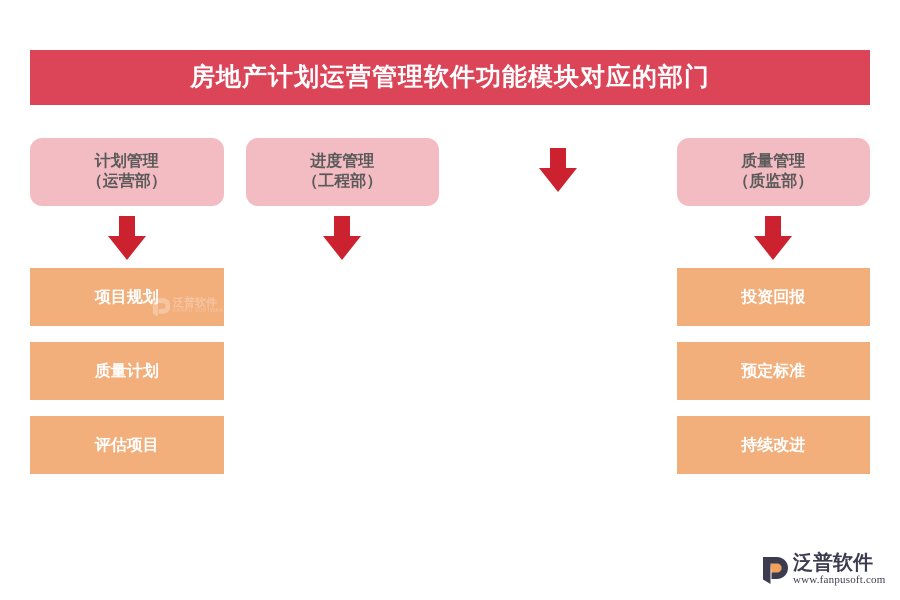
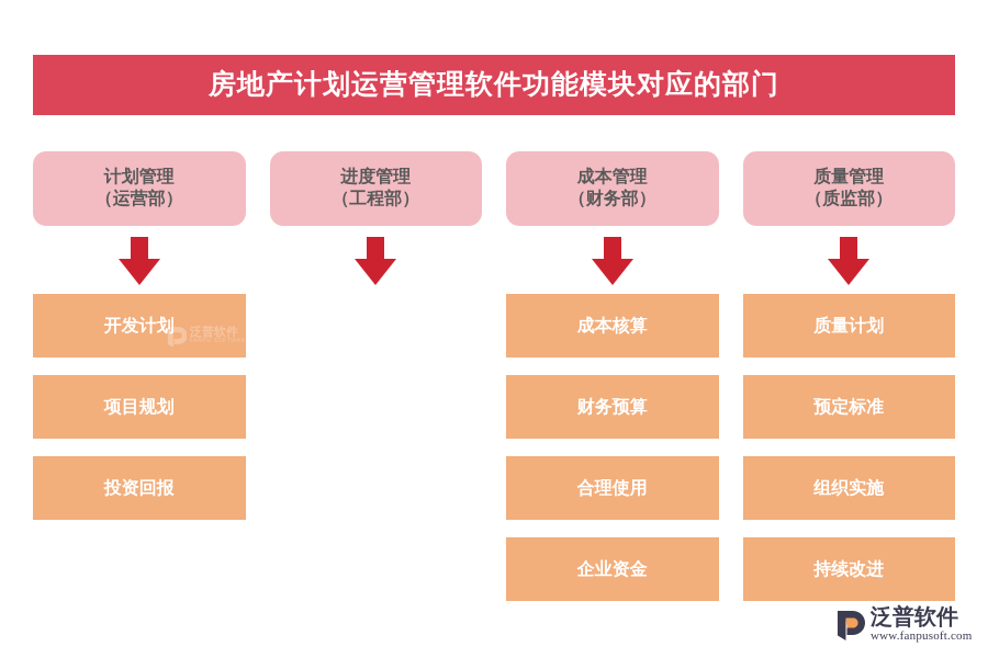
  房地产计划运营管理软件功能模块对应的部门
  计划管理
  （运营部）
+ 开发计划
  项目规划
- 质量计划
+ 投资回报
- 评估项目
  进度管理
  （工程部）
+ 成本管理
+ （财务部）
+ 成本核算
+ 财务预算
+ 合理使用
+ 企业资金
  质量管理
  （质监部）
- 投资回报
+ 质量计划
  预定标准
+ 组织实施
  持续改进
  泛普软件
  泛普软件
  www.fanpusoft.com
